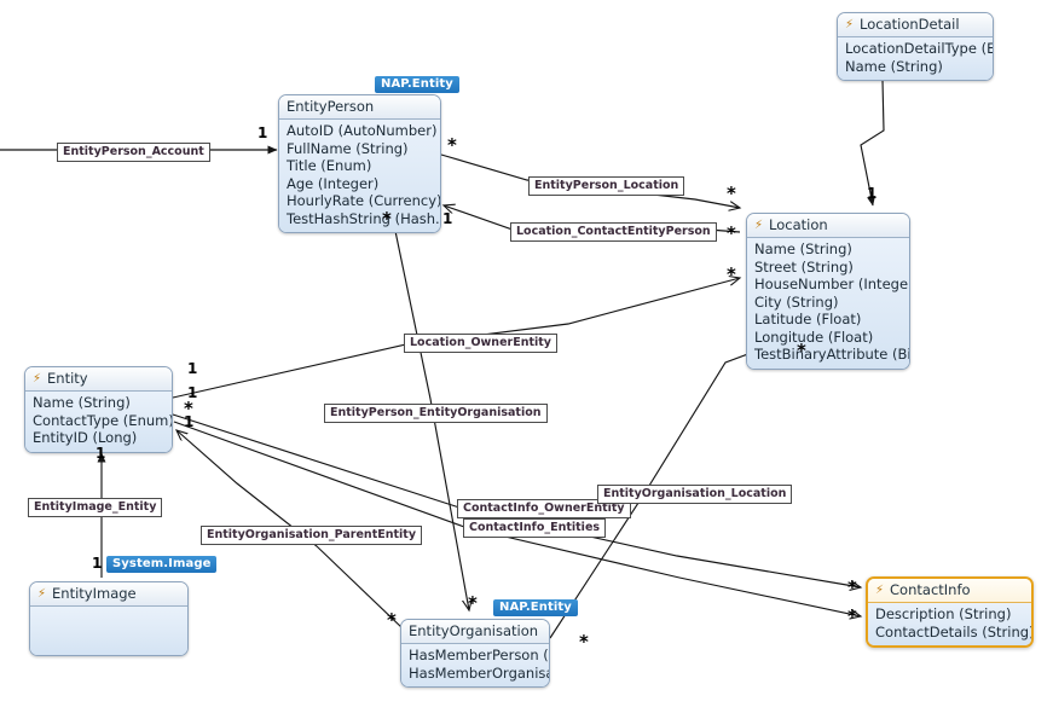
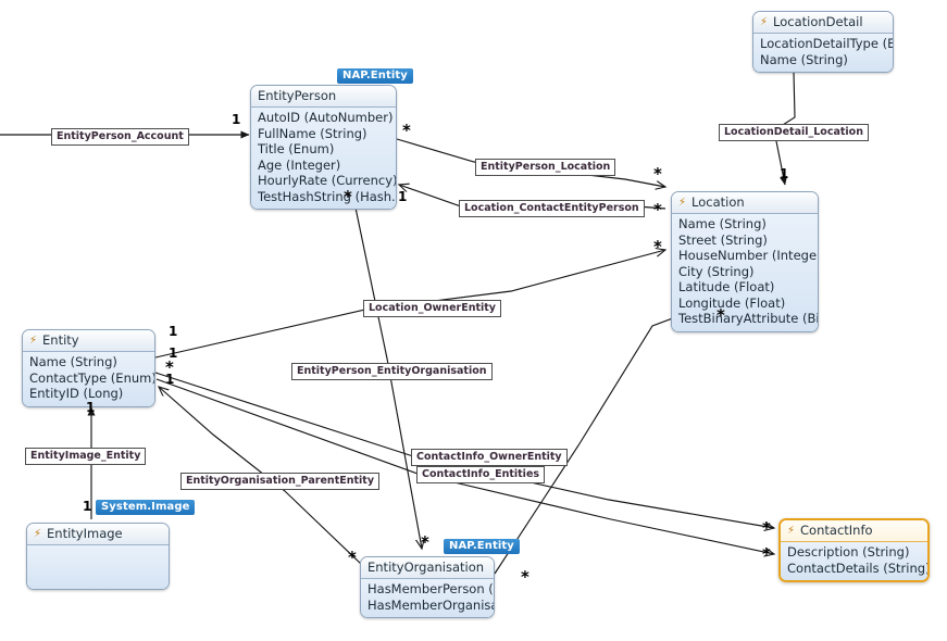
  ⚡
  LocationDetail
  LocationDetailType (E
  Name (String)
  EntityPerson
  AutoID (AutoNumber)
  FullName (String)
  Title (Enum)
  Age (Integer)
  HourlyRate (Currency)
  TestHashString (Hash.
  ⚡
  Location
  Name (String)
  Street (String)
  HouseNumber (Intege
  City (String)
  Latitude (Float)
  Longitude (Float)
  TestBinaryAttribute (B
  ⚡
  Entity
  Name (String)
  ContactType (Enum)
  EntityID (Long)
  ⚡
  EntityImage
  EntityOrganisation
  HasMemberPerson (
  HasMemberOrganis
  ⚡
  ContactInfo
  Description (String)
  ContactDetails (String
  NAP.Entity
  NAP.Entity
  System.Image
  EntityPerson_Account
+ LocationDetail_Location
  EntityPerson_Location
  Location_ContactEntityPerson
  Location_OwnerEntity
  EntityPerson_EntityOrganisation
  EntityImage_Entity
  ContactInfo_OwnerEntity
- EntityOrganisation_Location
  ContactInfo_Entities
  EntityOrganisation_ParentEntity
  1
  *
  1
  *
  1
  *
  *
  *
  1
  1
  *
  1
  *
  1
  1
  *
  *
  *
  *
  *
